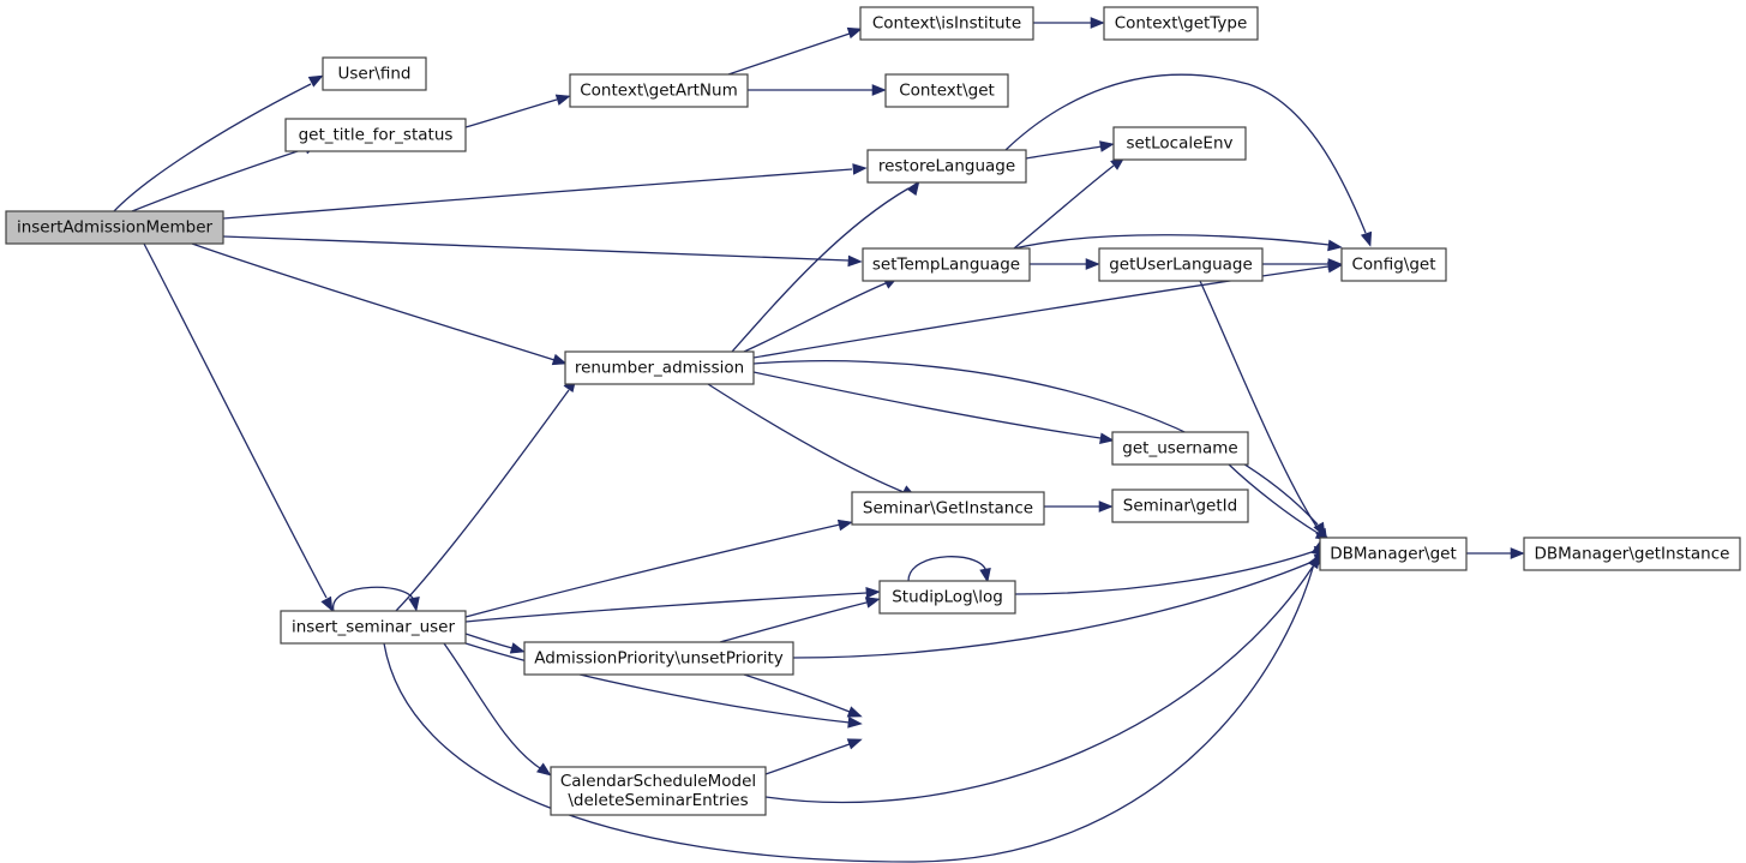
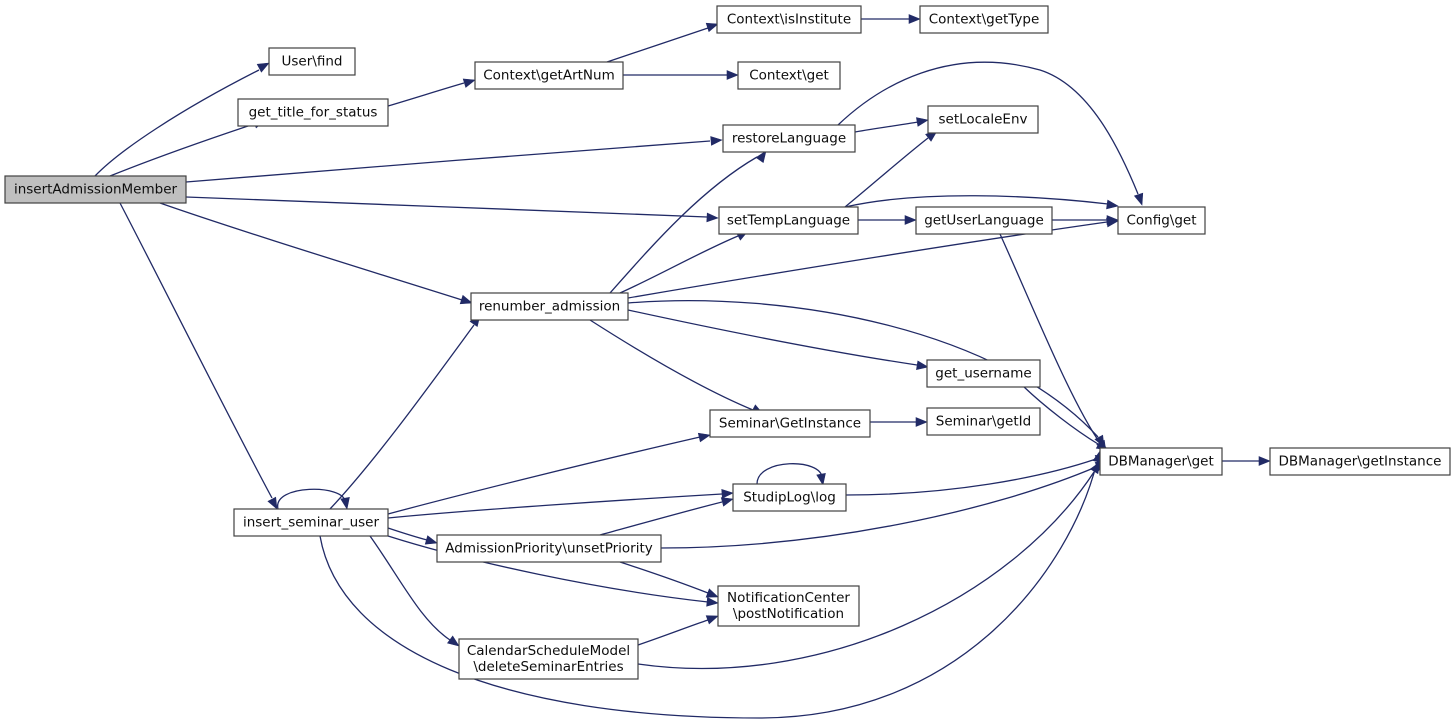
  insertAdmissionMember
  User\find
  get_title_for_status
  Context\getArtNum
  Context\isInstitute
  Context\getType
  Context\get
  restoreLanguage
  setLocaleEnv
  setTempLanguage
  getUserLanguage
  Config\get
  renumber_admission
  get_username
  Seminar\GetInstance
  Seminar\getId
  DBManager\get
  DBManager\getInstance
  StudipLog\log
  insert_seminar_user
  AdmissionPriority\unsetPriority
+ NotificationCenter
+ \postNotification
  CalendarScheduleModel
  \deleteSeminarEntries
